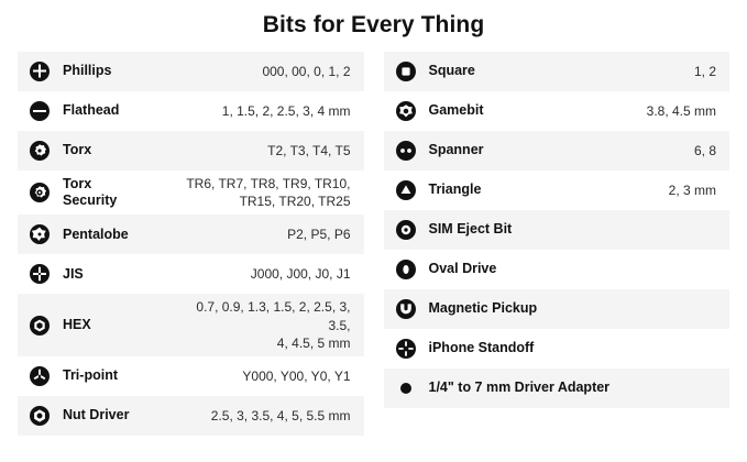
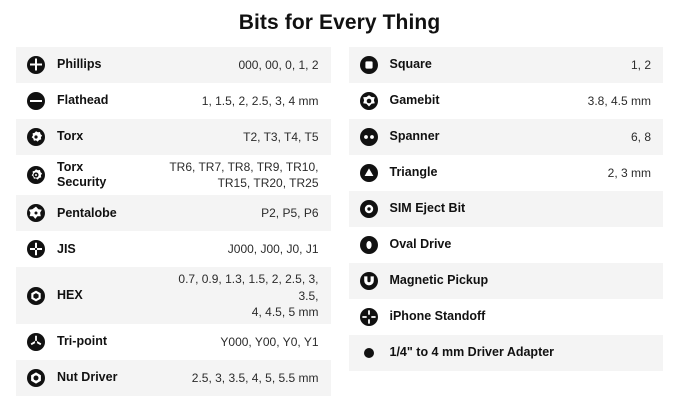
  Bits for Every Thing
  Phillips
  000, 00, 0, 1, 2
  Flathead
  1, 1.5, 2, 2.5, 3, 4 mm
  Torx
  T2, T3, T4, T5
  Torx
  Security
  TR6, TR7, TR8, TR9, TR10,
  TR15, TR20, TR25
  Pentalobe
  P2, P5, P6
  JIS
  J000, J00, J0, J1
  HEX
  0.7, 0.9, 1.3, 1.5, 2, 2.5, 3, 3.5,
  4, 4.5, 5 mm
  Tri-point
  Y000, Y00, Y0, Y1
  Nut Driver
  2.5, 3, 3.5, 4, 5, 5.5 mm
  Square
  1, 2
  Gamebit
  3.8, 4.5 mm
  Spanner
  6, 8
  Triangle
  2, 3 mm
  SIM Eject Bit
  Oval Drive
  Magnetic Pickup
  iPhone Standoff
- 1/4" to 7 mm Driver Adapter
+ 1/4" to 4 mm Driver Adapter
